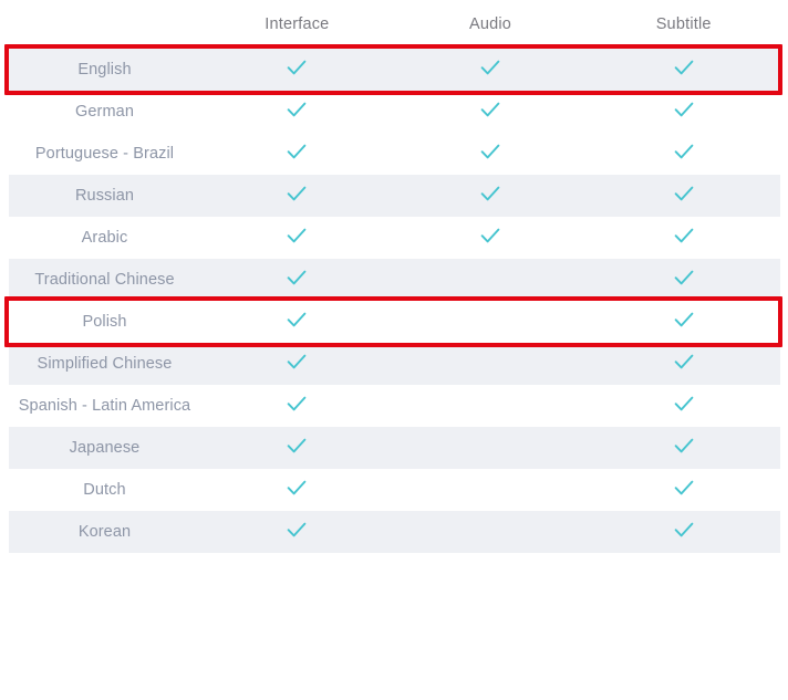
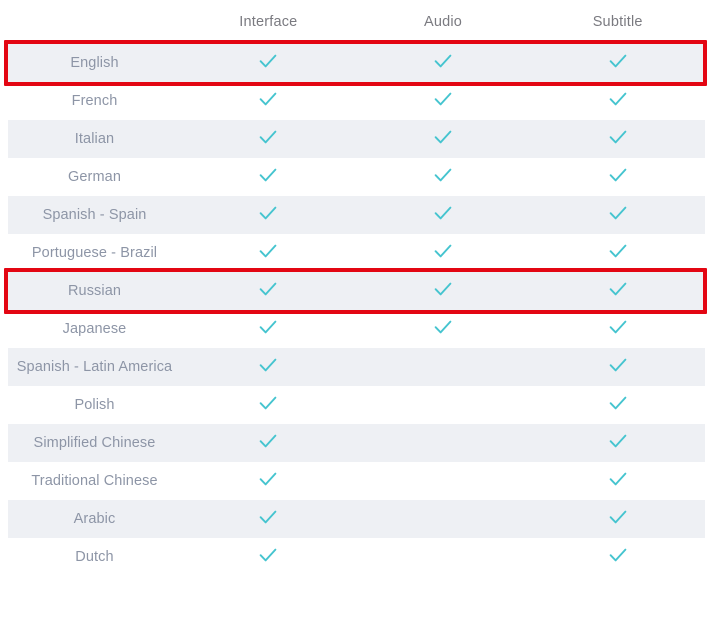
  Interface
  Audio
  Subtitle
  English
+ French
+ Italian
  German
+ Spanish - Spain
  Portuguese - Brazil
  Russian
- Arabic
+ Japanese
- Traditional Chinese
+ Spanish - Latin America
  Polish
  Simplified Chinese
- Spanish - Latin America
+ Traditional Chinese
- Japanese
+ Arabic
  Dutch
- Korean
